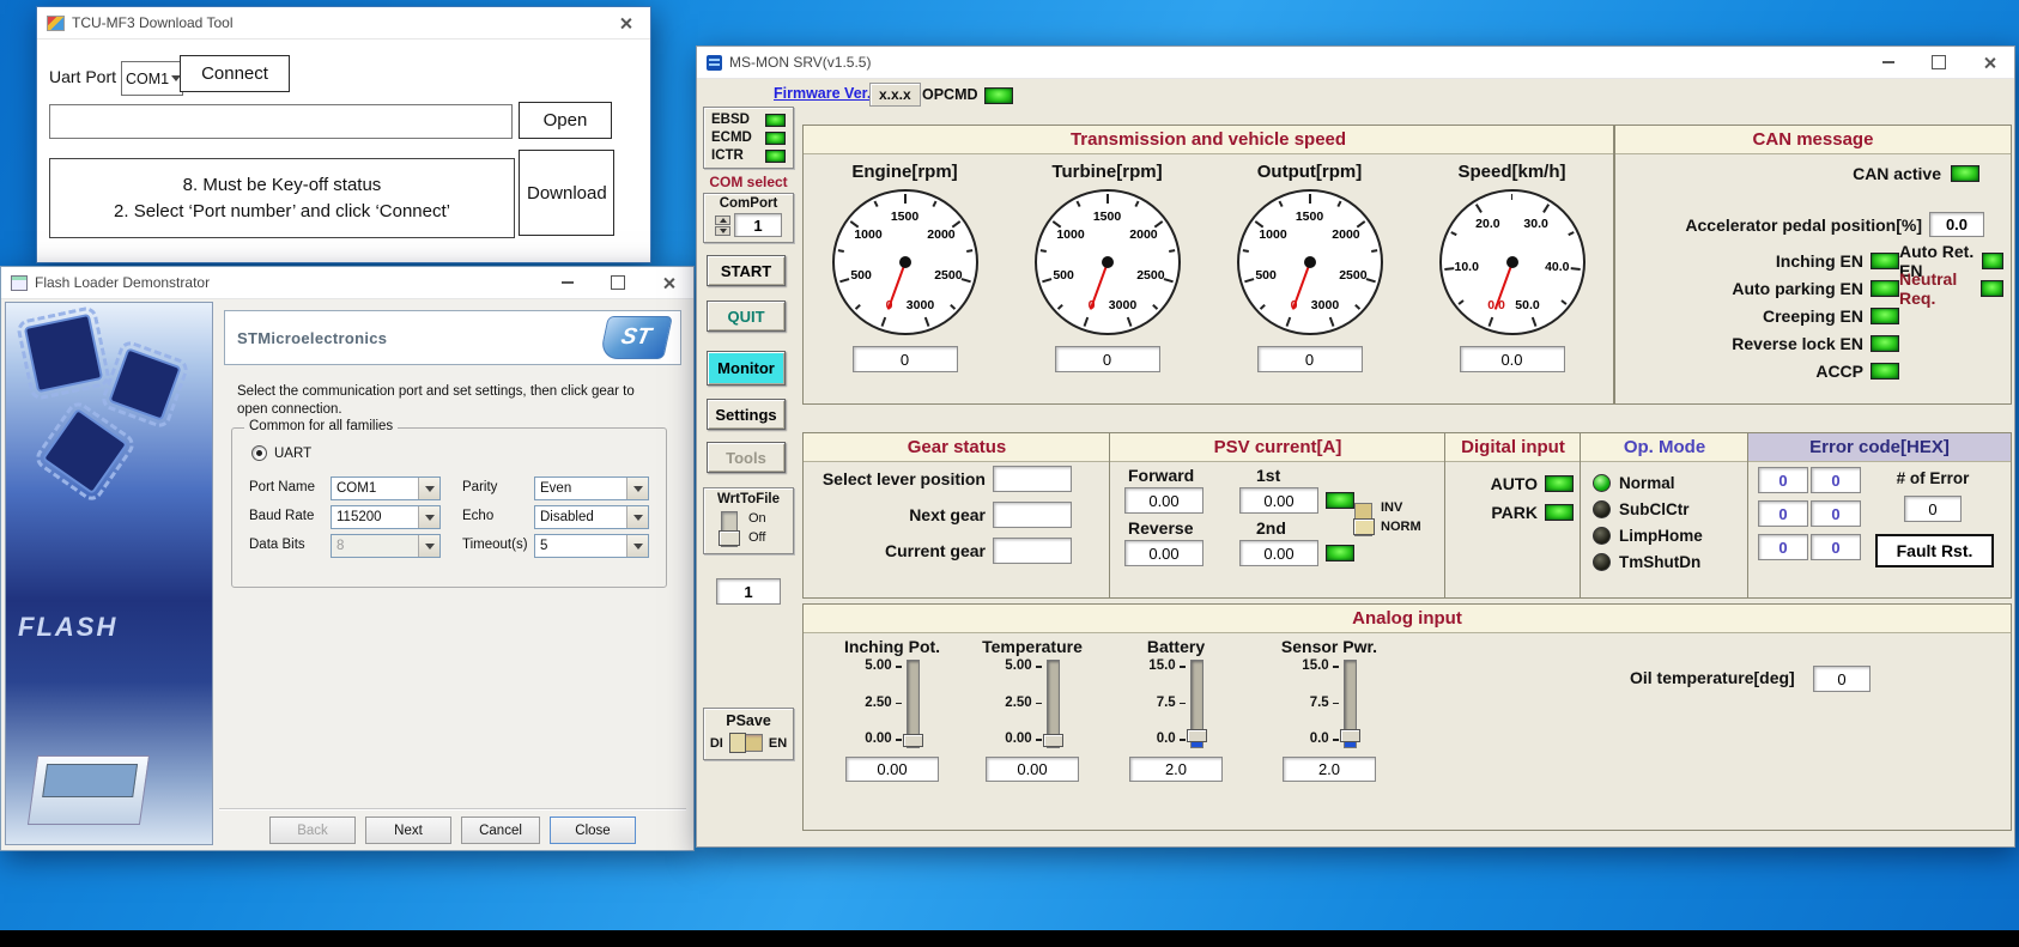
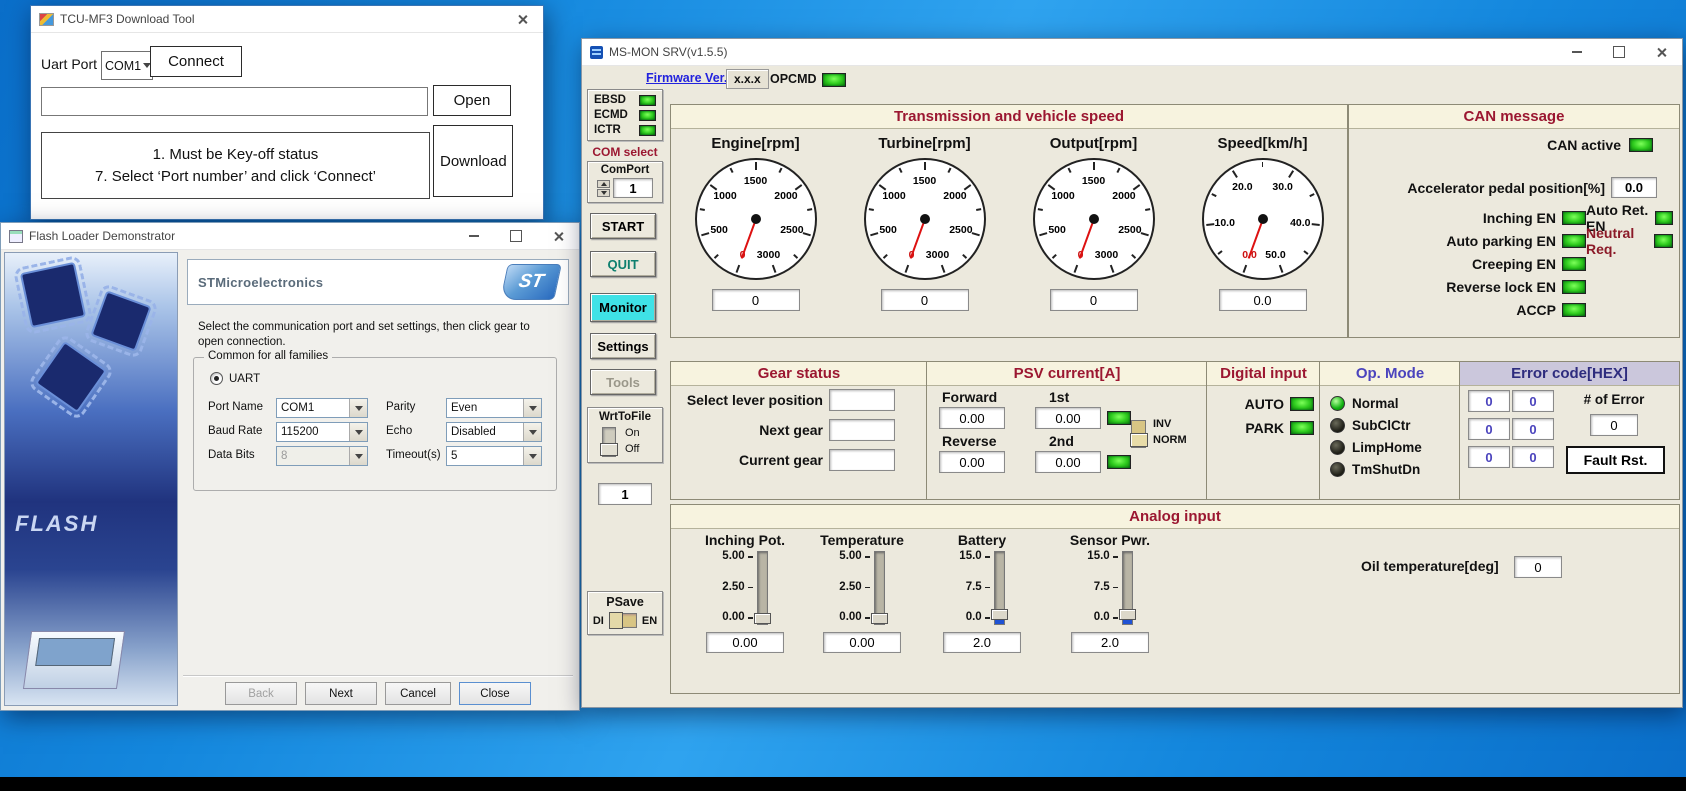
  TCU-MF3 Download Tool
  Uart Port
  COM1
  Connect
  Open
- 8. Must be Key-off status
+ 1. Must be Key-off status
- 2. Select ‘Port number’ and click ‘Connect’
+ 7. Select ‘Port number’ and click ‘Connect’
  Download
  Flash Loader Demonstrator
  FLASH
  STMicroelectronics
  Select the communication port and set settings, then click gear to open connection.
  Common for all families
  UART
  Port Name
  COM1
  Parity
  Even
  Baud Rate
  115200
  Echo
  Disabled
  Data Bits
  8
  Timeout(s)
  5
  Back
  Next
  Cancel
  Close
  MS-MON SRV(v1.5.5)
  Firmware Ver
  x.x.x
  OPCMD
  EBSD
  ECMD
  ICTR
  COM select
  ComPort
  1
  START
  QUIT
  Monitor
  Settings
  Tools
  WrtToFile
  On
  Off
  1
  PSave
  DI
  EN
  Transmission and vehicle speed
  Engine[rpm]
  500
  1000
  1500
  2000
  2500
  3000
  0
  Turbine[rpm]
  500
  1000
  1500
  2000
  2500
  3000
  0
  Output[rpm]
  500
  1000
  1500
  2000
  2500
  3000
  0
  Speed[km/h]
  10.0
  20.0
  30.0
  40.0
  50.0
  0.0
  CAN message
  CAN active
  Accelerator pedal position[%]
  0.0
  Inching EN
  Auto Ret. EN
  Auto parking EN
  Neutral Req.
  Creeping EN
  Reverse lock EN
  ACCP
  Gear status
  Select lever position
  Next gear
  Current gear
  PSV current[A]
  Forward
  1st
  0.00
  0.00
  Reverse
  2nd
  0.00
  0.00
  INV
  NORM
  Digital input
  AUTO
  PARK
  Op. Mode
  Normal
  SubClCtr
  LimpHome
  TmShutDn
  Error code[HEX]
  0
  0
  0
  0
  0
  0
  # of Error
  0
  Fault Rst.
  Analog input
  Oil temperature[deg]
  0
  Inching Pot.
  5.00
  2.50
  0.00
  0.00
  Temperature
  5.00
  2.50
  0.00
  0.00
  Battery
  15.0
  7.5
  0.0
  2.0
  Sensor Pwr.
  15.0
  7.5
  0.0
  2.0
